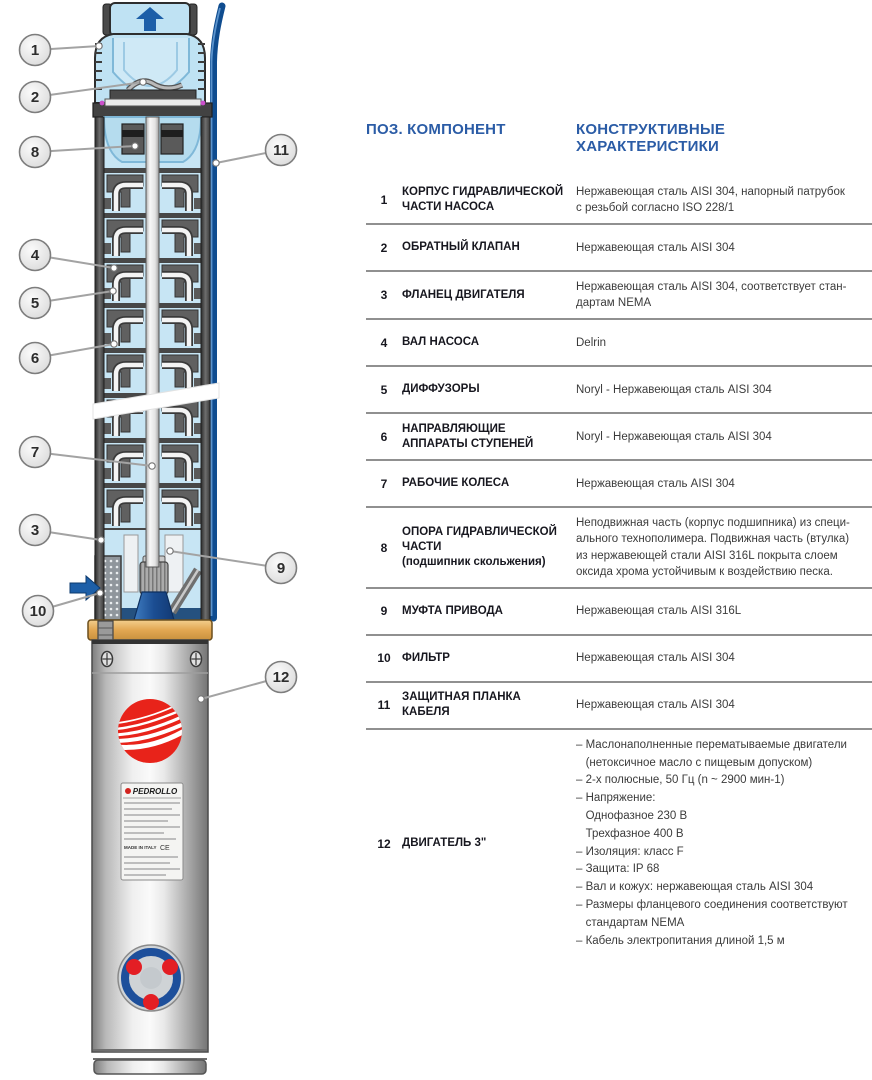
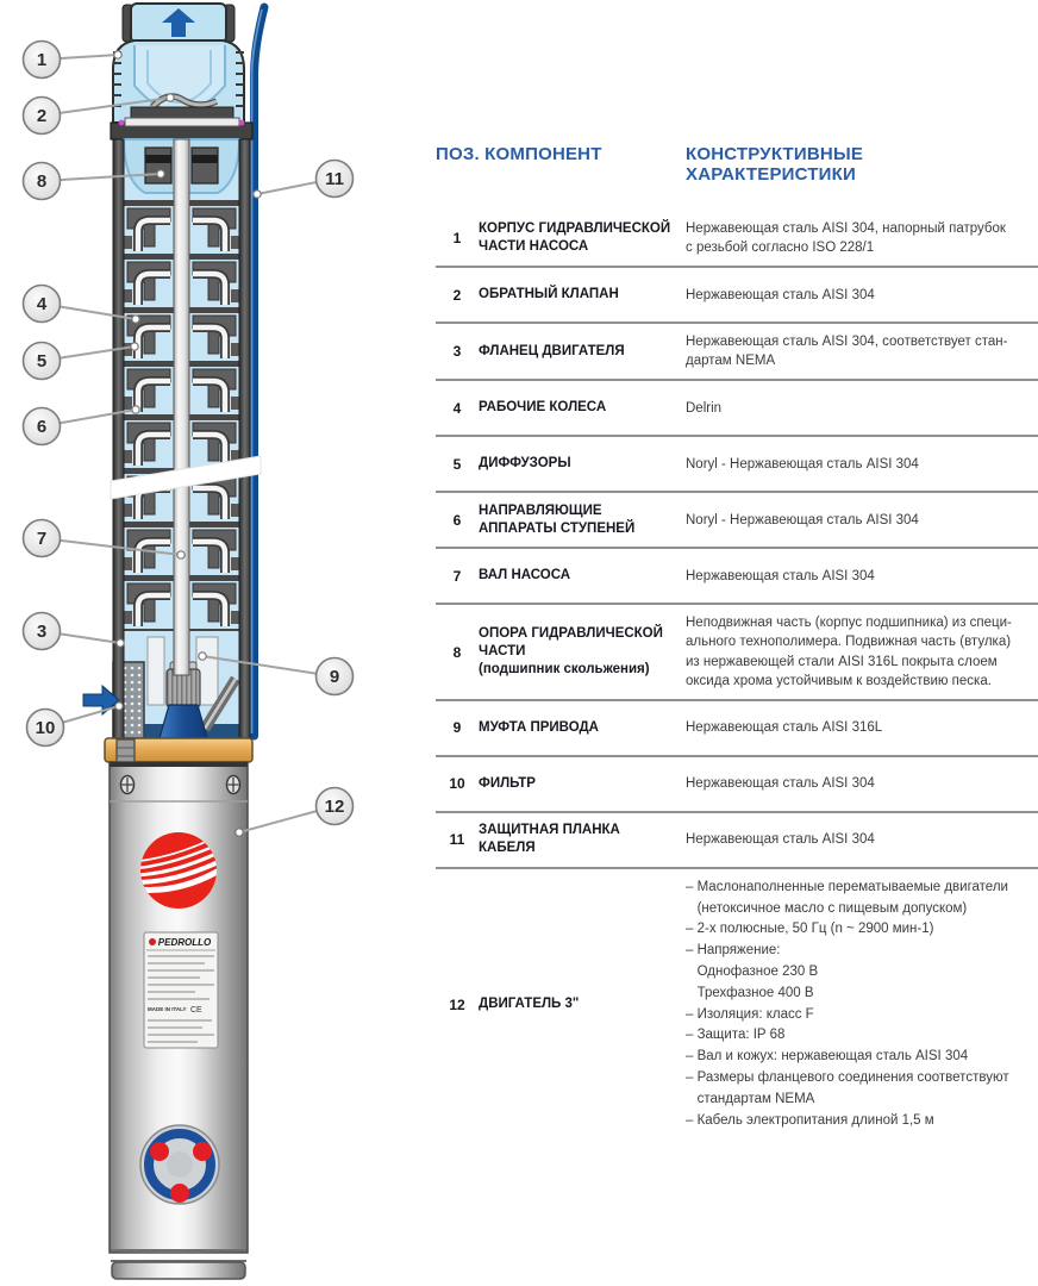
  PEDROLLO
  1
  2
  8
  11
  4
  5
  6
  7
  3
  9
  10
  12
  ПОЗ. КОМПОНЕНТ
  КОНСТРУКТИВНЫЕ ХАРАКТЕРИСТИКИ
  1
  КОРПУС ГИДРАВЛИЧЕСКОЙ
  ЧАСТИ НАСОСА
  Нержавеющая сталь AISI 304, напорный патрубок
  с резьбой согласно ISO 228/1
  2
  ОБРАТНЫЙ КЛАПАН
  Нержавеющая сталь AISI 304
  3
  ФЛАНЕЦ ДВИГАТЕЛЯ
  Нержавеющая сталь AISI 304, соответствует стан-
  дартам NEMA
  4
- ВАЛ НАСОСА
+ РАБОЧИЕ КОЛЕСА
  Delrin
  5
  ДИФФУЗОРЫ
  Noryl - Нержавеющая сталь AISI 304
  6
  НАПРАВЛЯЮЩИЕ
  АППАРАТЫ СТУПЕНЕЙ
  Noryl - Нержавеющая сталь AISI 304
  7
- РАБОЧИЕ КОЛЕСА
+ ВАЛ НАСОСА
  Нержавеющая сталь AISI 304
  8
  ОПОРА ГИДРАВЛИЧЕСКОЙ
  ЧАСТИ
  (подшипник скольжения)
  Неподвижная часть (корпус подшипника) из специ-
  ального технополимера. Подвижная часть (втулка)
  из нержавеющей стали AISI 316L покрыта слоем
  оксида хрома устойчивым к воздействию песка.
  9
  МУФТА ПРИВОДА
  Нержавеющая сталь AISI 316L
  10
  ФИЛЬТР
  Нержавеющая сталь AISI 304
  11
  ЗАЩИТНАЯ ПЛАНКА
  КАБЕЛЯ
  Нержавеющая сталь AISI 304
  12
  ДВИГАТЕЛЬ 3"
  – Маслонаполненные перематываемые двигатели
  (нетоксичное масло с пищевым допуском)
  – 2-х полюсные, 50 Гц (n ~ 2900 мин-1)
  – Напряжение:
  Однофазное 230 В
  Трехфазное 400 В
  – Изоляция: класс F
  – Защита: IP 68
  – Вал и кожух: нержавеющая сталь AISI 304
  – Размеры фланцевого соединения соответствуют
  стандартам NEMA
  – Кабель электропитания длиной 1,5 м
